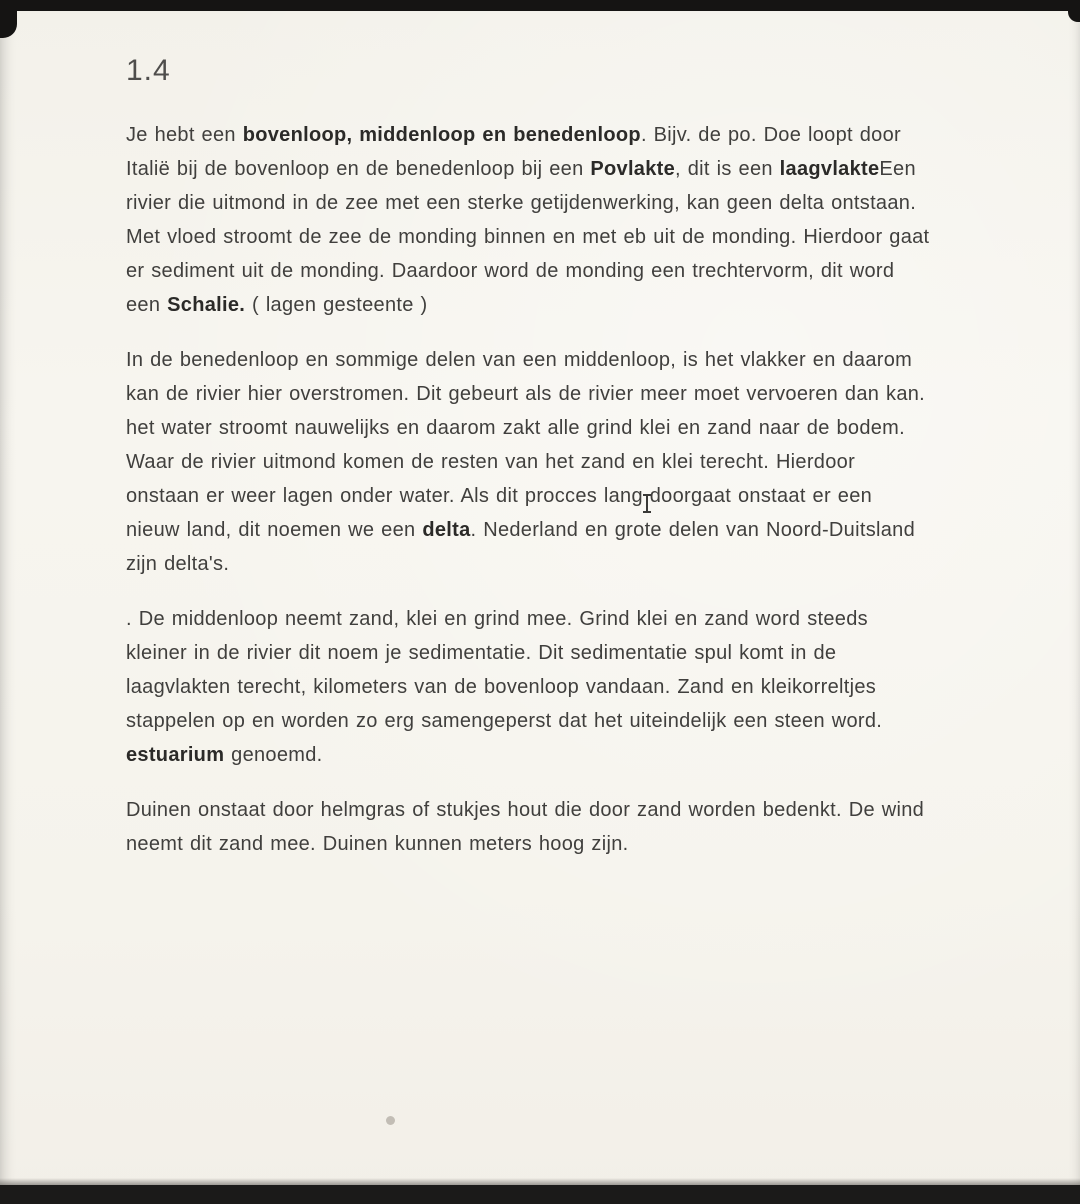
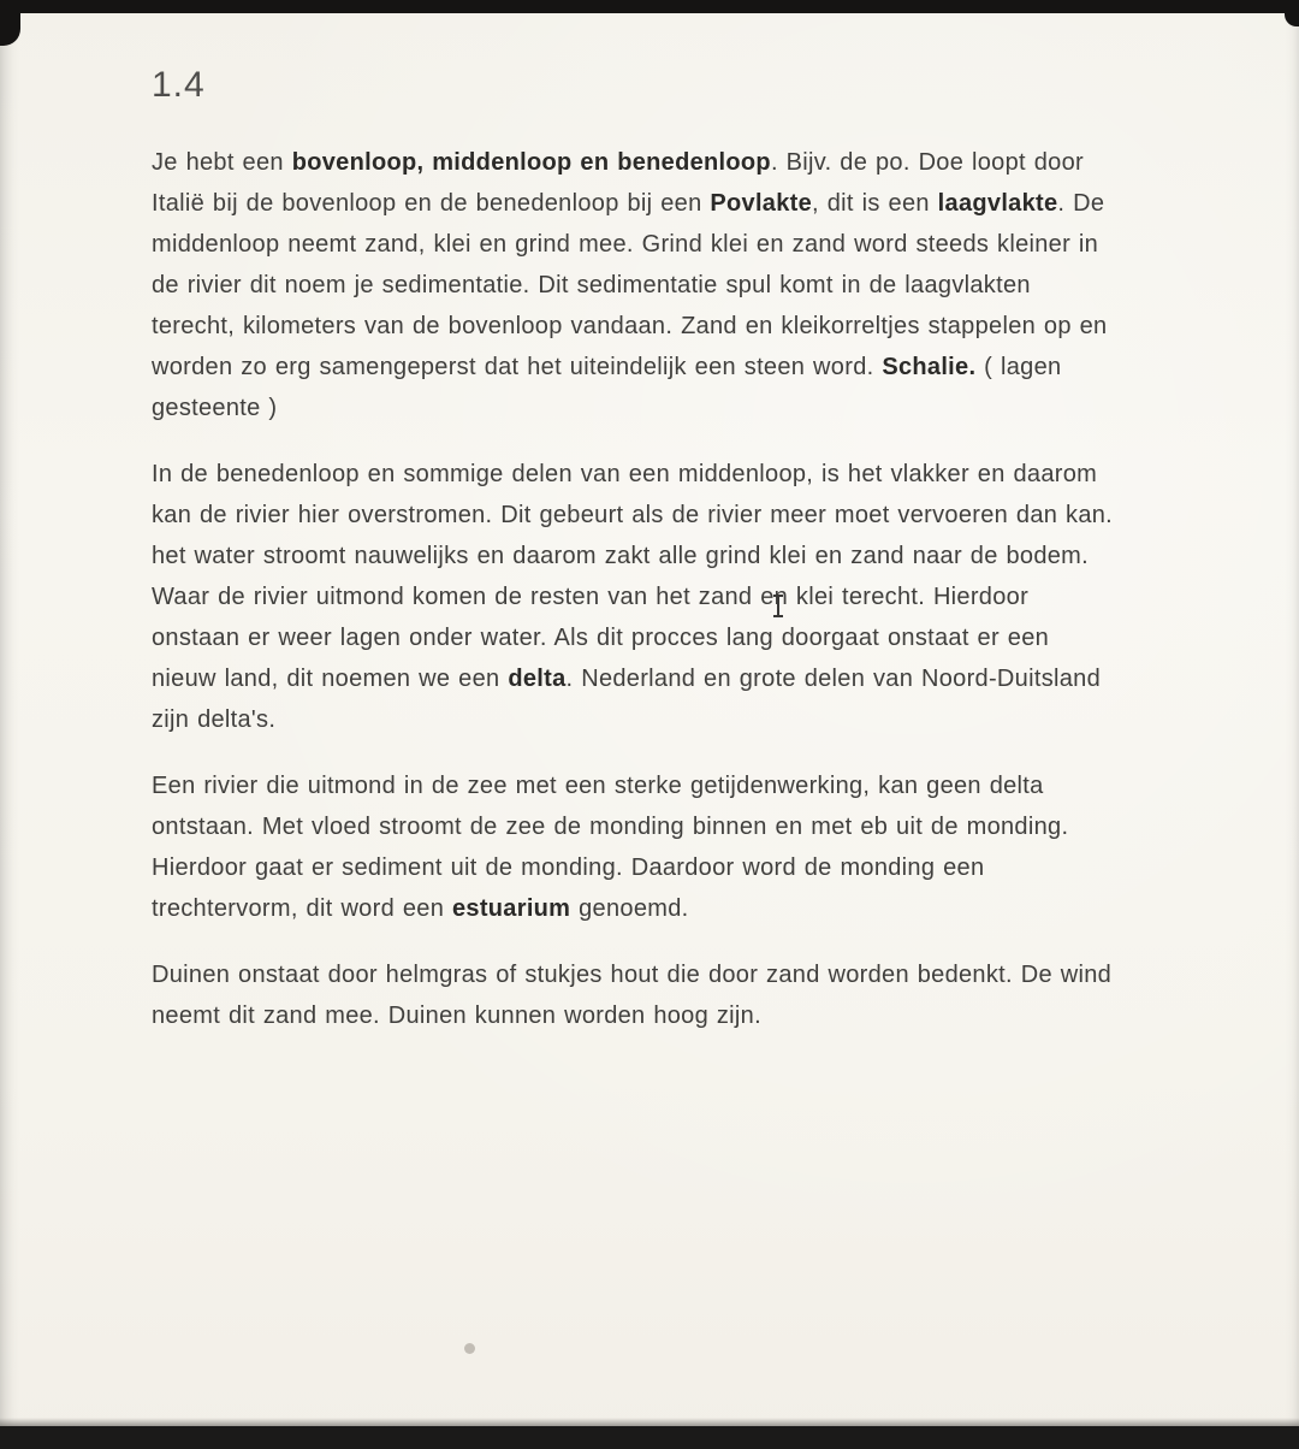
  1.4
- Je hebt een bovenloop, middenloop en benedenloop. Bijv. de po. Doe loopt door Italië bij de bovenloop en de benedenloop bij een Povlakte, dit is een laagvlakteEen rivier die uitmond in de zee met een sterke getijdenwerking, kan geen delta ontstaan. Met vloed stroomt de zee de monding binnen en met eb uit de monding. Hierdoor gaat er sediment uit de monding. Daardoor word de monding een trechtervorm, dit word een Schalie. ( lagen gesteente )
+ Je hebt een bovenloop, middenloop en benedenloop. Bijv. de po. Doe loopt door Italië bij de bovenloop en de benedenloop bij een Povlakte, dit is een laagvlakte. De middenloop neemt zand, klei en grind mee. Grind klei en zand word steeds kleiner in de rivier dit noem je sedimentatie. Dit sedimentatie spul komt in de laagvlakten terecht, kilometers van de bovenloop vandaan. Zand en kleikorreltjes stappelen op en worden zo erg samengeperst dat het uiteindelijk een steen word. Schalie. ( lagen gesteente )
  In de benedenloop en sommige delen van een middenloop, is het vlakker en daarom kan de rivier hier overstromen. Dit gebeurt als de rivier meer moet vervoeren dan kan. het water stroomt nauwelijks en daarom zakt alle grind klei en zand naar de bodem. Waar de rivier uitmond komen de resten van het zand en klei terecht. Hierdoor onstaan er weer lagen onder water. Als dit procces lang doorgaat onstaat er een nieuw land, dit noemen we een delta. Nederland en grote delen van Noord-Duitsland zijn delta's.
- . De middenloop neemt zand, klei en grind mee. Grind klei en zand word steeds kleiner in de rivier dit noem je sedimentatie. Dit sedimentatie spul komt in de laagvlakten terecht, kilometers van de bovenloop vandaan. Zand en kleikorreltjes stappelen op en worden zo erg samengeperst dat het uiteindelijk een steen word. estuarium genoemd.
+ Een rivier die uitmond in de zee met een sterke getijdenwerking, kan geen delta ontstaan. Met vloed stroomt de zee de monding binnen en met eb uit de monding. Hierdoor gaat er sediment uit de monding. Daardoor word de monding een trechtervorm, dit word een estuarium genoemd.
- Duinen onstaat door helmgras of stukjes hout die door zand worden bedenkt. De wind neemt dit zand mee. Duinen kunnen meters hoog zijn.
+ Duinen onstaat door helmgras of stukjes hout die door zand worden bedenkt. De wind neemt dit zand mee. Duinen kunnen worden hoog zijn.
